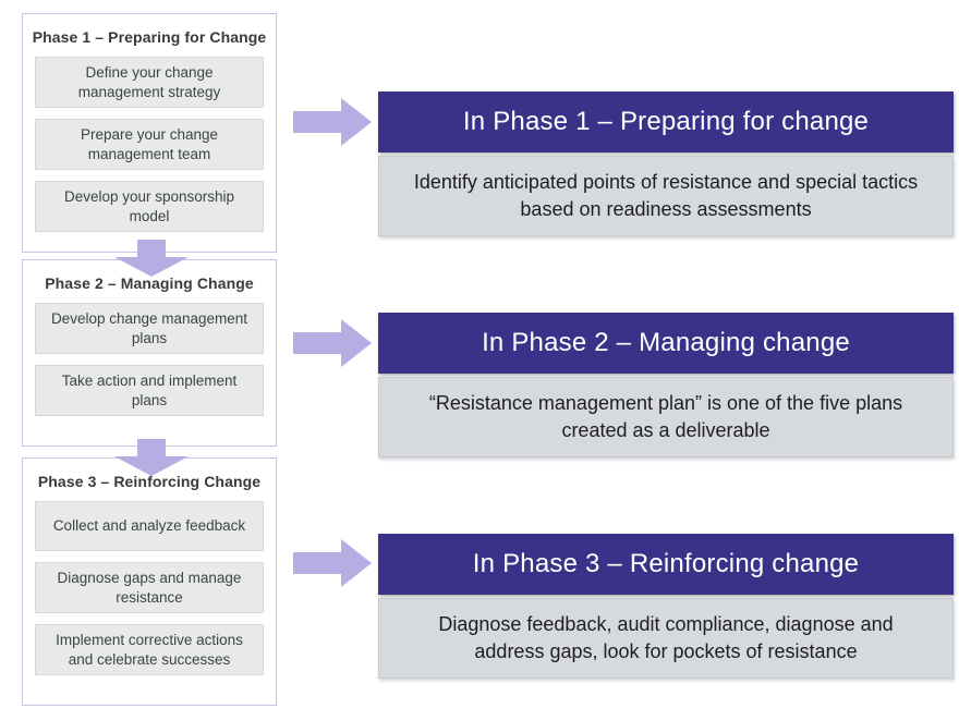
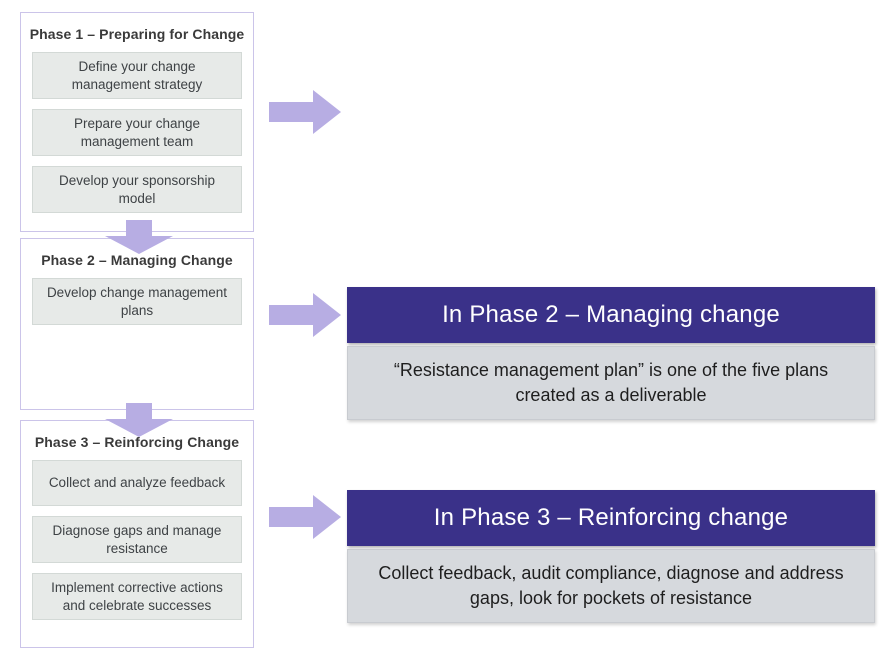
  Phase 1 – Preparing for Change
  Define your change management strategy
  Prepare your change management team
  Develop your sponsorship model
  Phase 2 – Managing Change
  Develop change management plans
- Take action and implement plans
  Phase 3 – Reinforcing Change
  Collect and analyze feedback
  Diagnose gaps and manage resistance
  Implement corrective actions and celebrate successes
- In Phase 1 – Preparing for change
- Identify anticipated points of resistance and special tactics based on readiness assessments
  In Phase 2 – Managing change
  “Resistance management plan” is one of the five plans created as a deliverable
  In Phase 3 – Reinforcing change
- Diagnose feedback, audit compliance, diagnose and address gaps, look for pockets of resistance
+ Collect feedback, audit compliance, diagnose and address gaps, look for pockets of resistance
